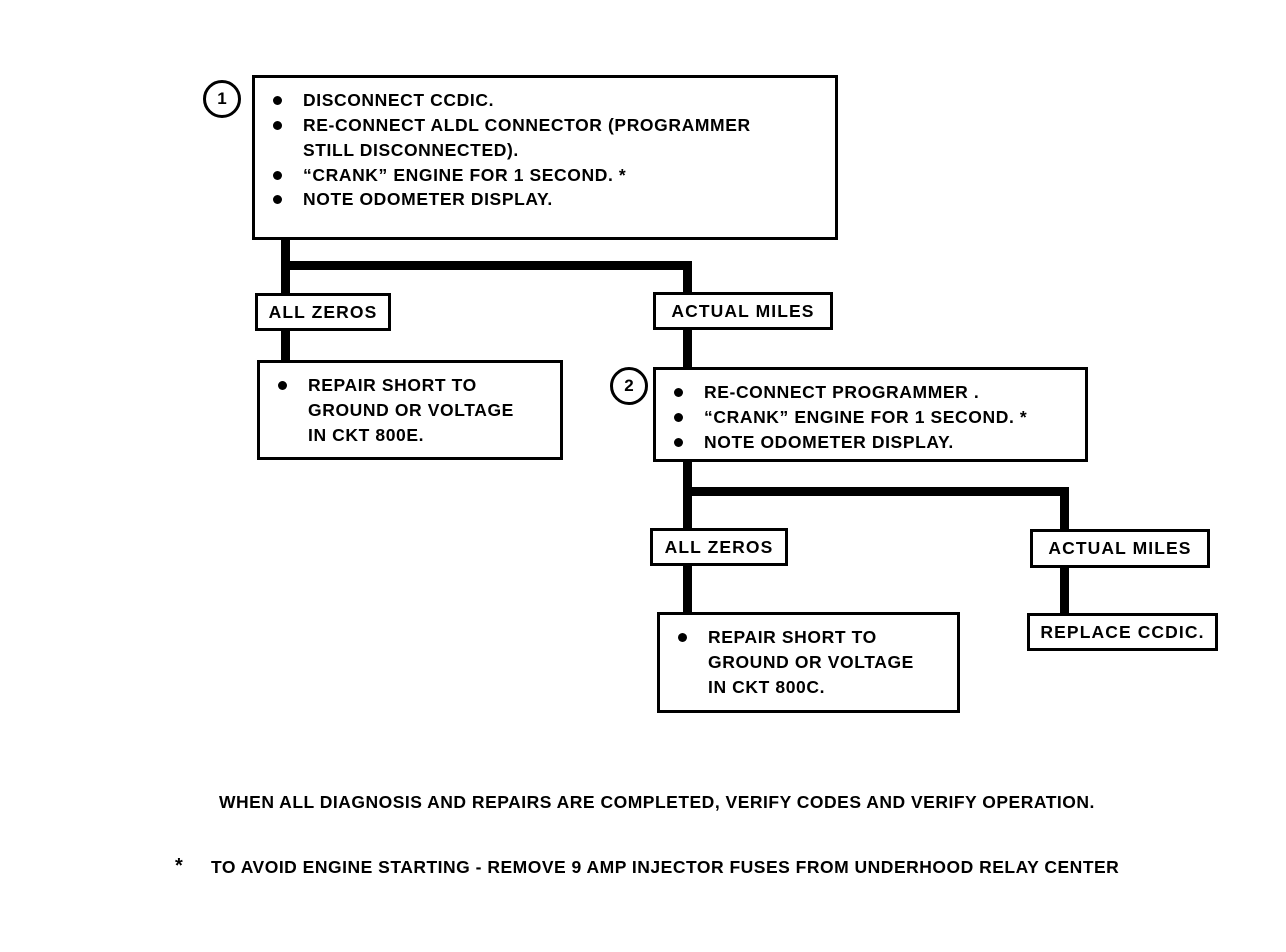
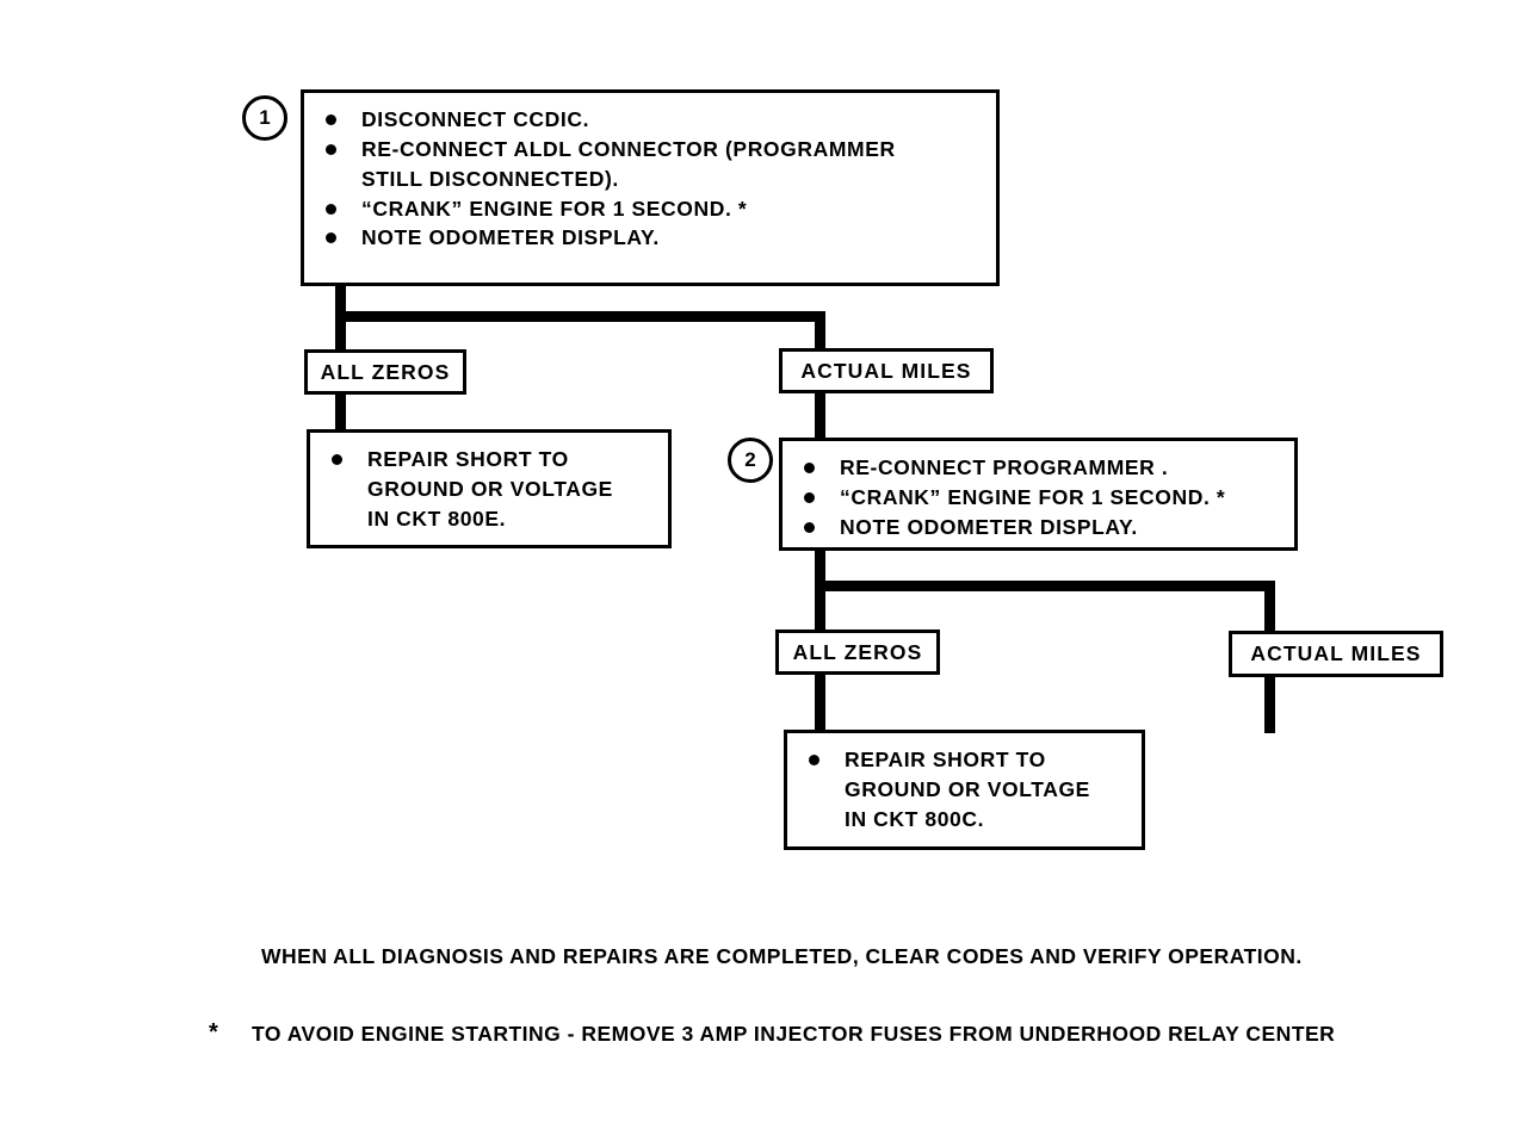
  1
  DISCONNECT CCDIC.
  RE-CONNECT ALDL CONNECTOR (PROGRAMMER
  STILL DISCONNECTED).
  “CRANK” ENGINE FOR 1 SECOND. *
  NOTE ODOMETER DISPLAY.
  ALL ZEROS
  ACTUAL MILES
  REPAIR SHORT TO
  GROUND OR VOLTAGE
  IN CKT 800E.
  2
  RE-CONNECT PROGRAMMER .
  “CRANK” ENGINE FOR 1 SECOND. *
  NOTE ODOMETER DISPLAY.
  ALL ZEROS
  ACTUAL MILES
  REPAIR SHORT TO
  GROUND OR VOLTAGE
  IN CKT 800C.
- REPLACE CCDIC.
- WHEN ALL DIAGNOSIS AND REPAIRS ARE COMPLETED, VERIFY CODES AND VERIFY OPERATION.
+ WHEN ALL DIAGNOSIS AND REPAIRS ARE COMPLETED, CLEAR CODES AND VERIFY OPERATION.
  *
- TO AVOID ENGINE STARTING - REMOVE 9 AMP INJECTOR FUSES FROM UNDERHOOD RELAY CENTER
+ TO AVOID ENGINE STARTING - REMOVE 3 AMP INJECTOR FUSES FROM UNDERHOOD RELAY CENTER
